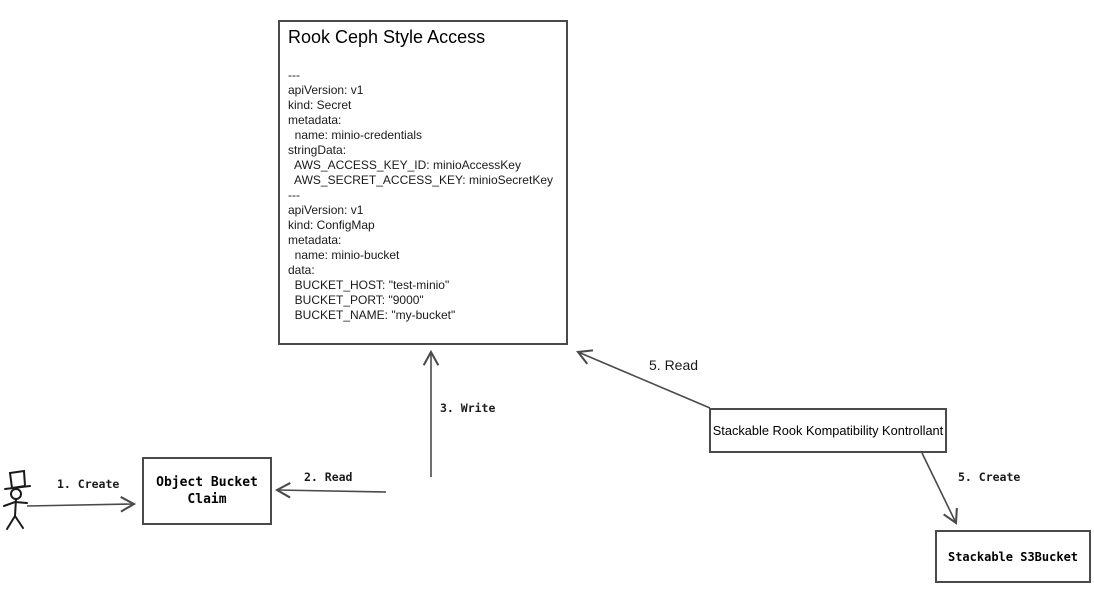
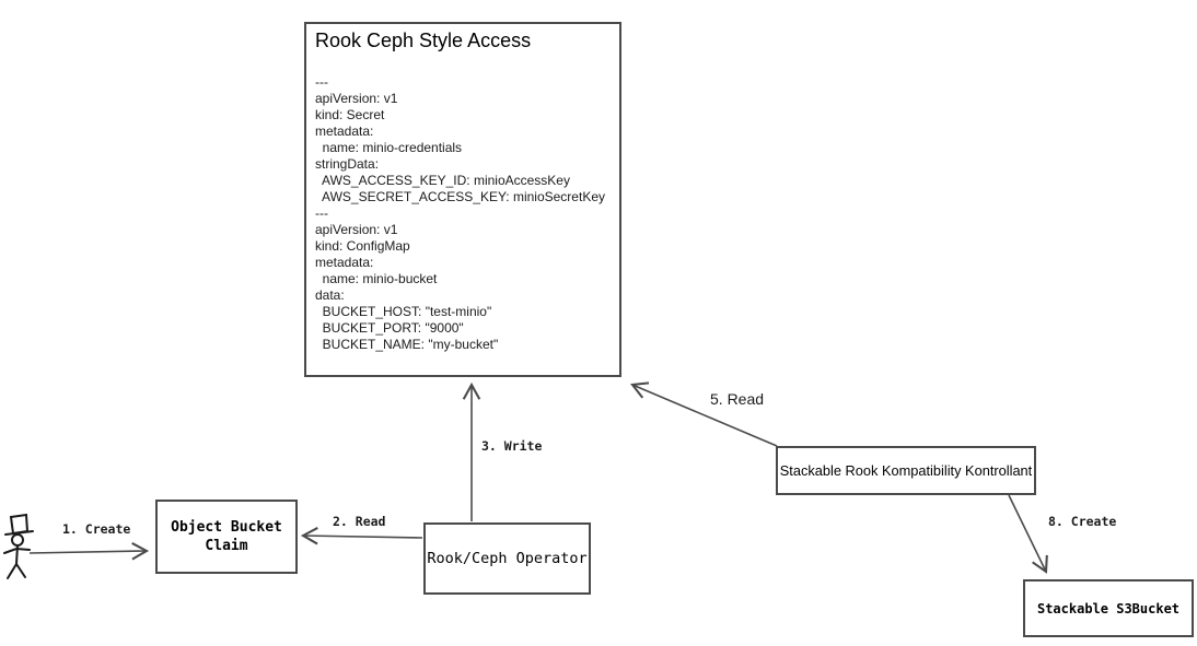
  Rook Ceph Style Access
  ---
  apiVersion: v1
  kind: Secret
  metadata:
  name: minio-credentials
  stringData:
  AWS_ACCESS_KEY_ID: minioAccessKey
  AWS_SECRET_ACCESS_KEY: minioSecretKey
  ---
  apiVersion: v1
  kind: ConfigMap
  metadata:
  name: minio-bucket
  data:
  BUCKET_HOST: "test-minio"
  BUCKET_PORT: "9000"
  BUCKET_NAME: "my-bucket"
  Object Bucket Claim
+ Rook/Ceph Operator
  Stackable Rook Kompatibility Kontrollant
  Stackable S3Bucket
  1. Create
  2. Read
  3. Write
  5. Read
- 5. Create
+ 8. Create
